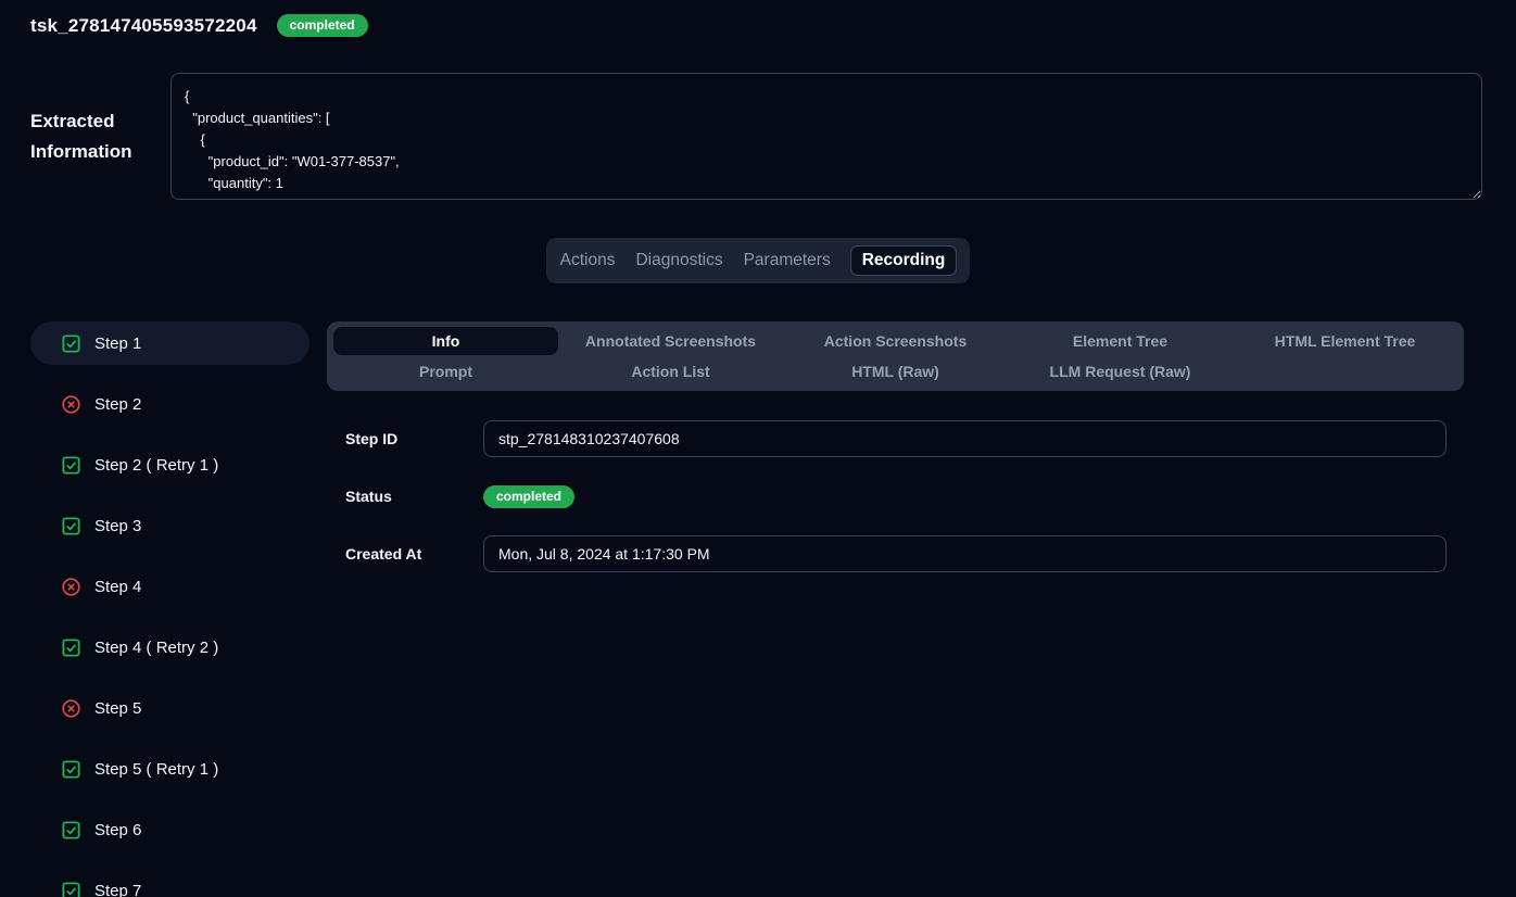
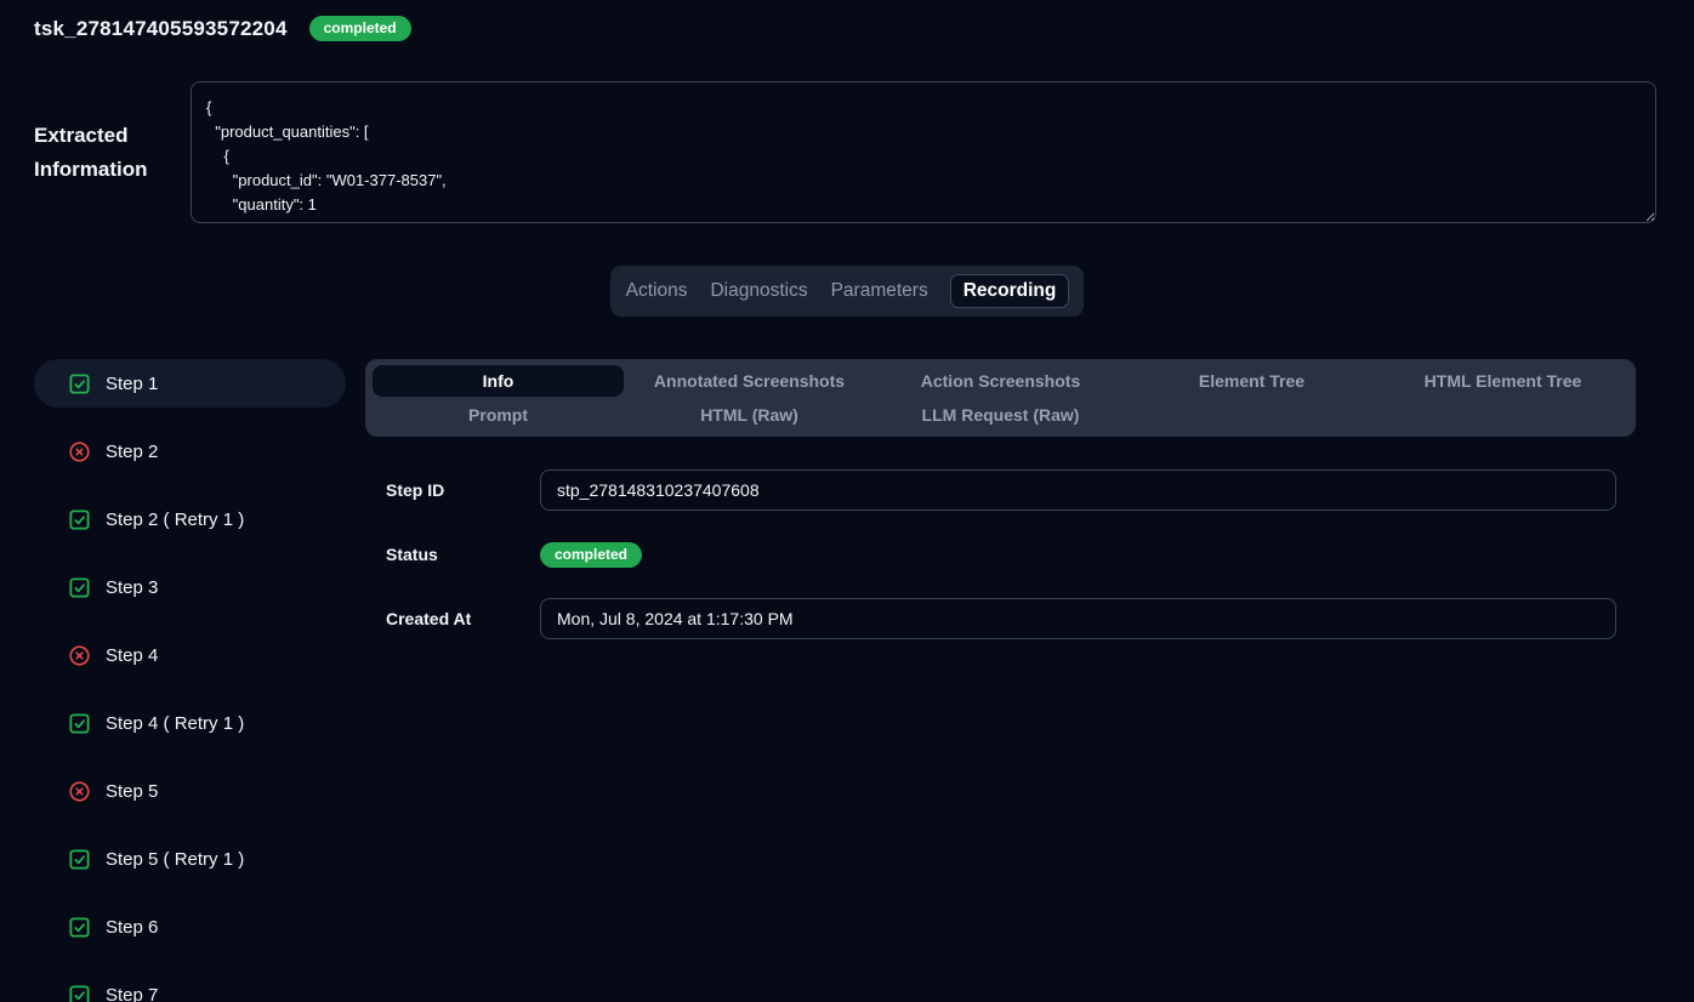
  tsk_278147405593572204
  completed
  Extracted Information
  {
  "product_quantities": [
  {
  "product_id": "W01-377-8537",
  Actions
  Diagnostics
  Parameters
  Recording
  Step 1
  Step 2
  Step 2 ( Retry 1 )
  Step 3
  Step 4
- Step 4 ( Retry 2 )
+ Step 4 ( Retry 1 )
  Step 5
  Step 5 ( Retry 1 )
  Step 6
  Step 7
  Info
  Annotated Screenshots
  Action Screenshots
  Element Tree
  HTML Element Tree
  Prompt
- Action List
  HTML (Raw)
  LLM Request (Raw)
  Step ID
  stp_278148310237407608
  Status
  completed
  Created At
  Mon, Jul 8, 2024 at 1:17:30 PM
